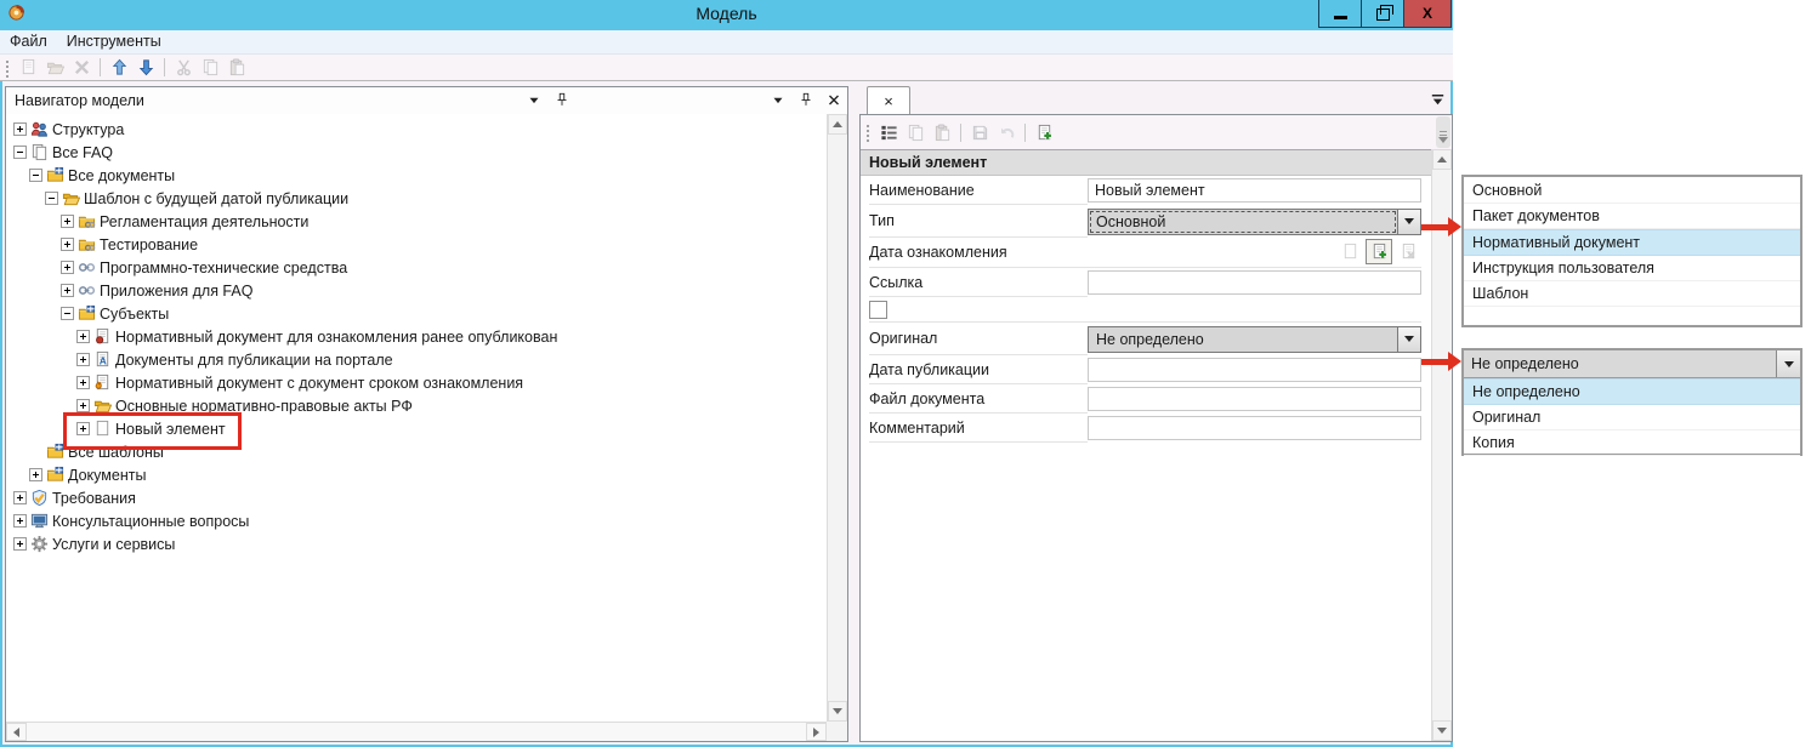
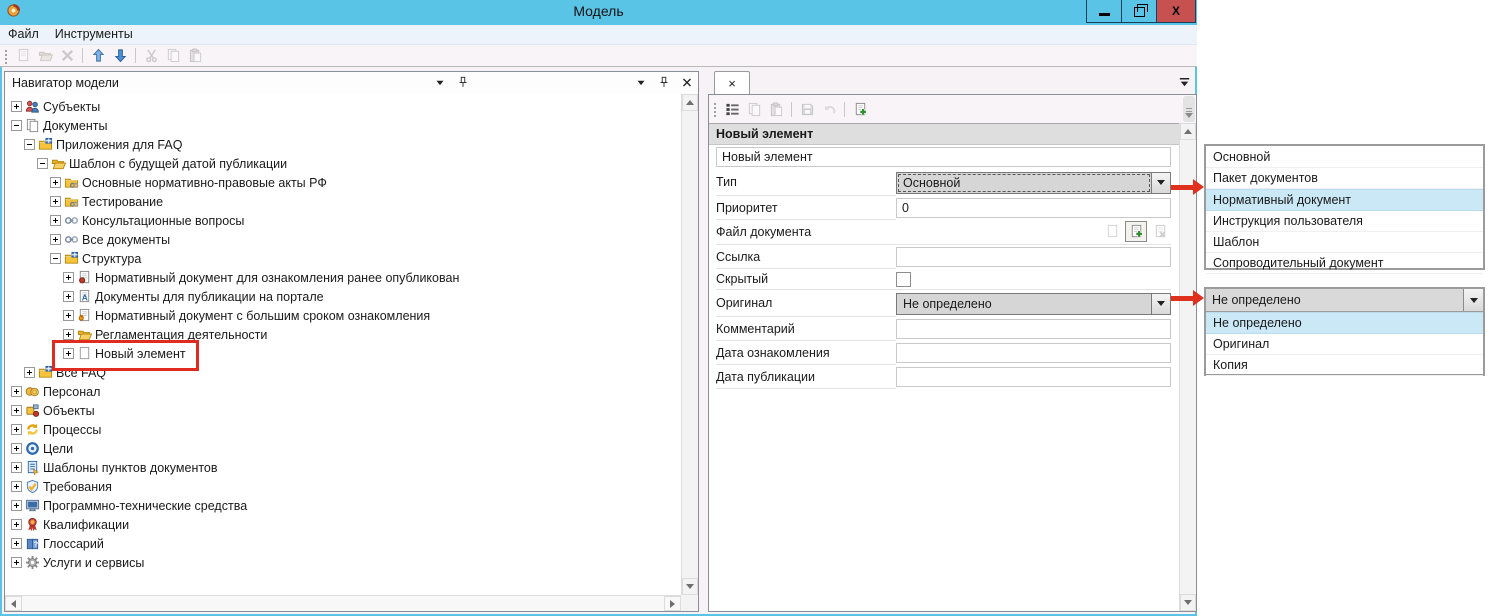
  Модель
  X
  Файл Инструменты
  Навигатор модели
- Структура
+ Субъекты
- Все FAQ
+ Документы
- Все документы
+ Приложения для FAQ
  Шаблон с будущей датой публикации
- Регламентация деятельности
+ Основные нормативно-правовые акты РФ
  Тестирование
- Программно-технические средства
+ Консультационные вопросы
- Приложения для FAQ
+ Все документы
- Субъекты
+ Структура
  Нормативный документ для ознакомления ранее опубликован
  A
  Документы для публикации на портале
- Нормативный документ с документ сроком ознакомления
+ Нормативный документ с большим сроком ознакомления
- Основные нормативно-правовые акты РФ
+ Регламентация деятельности
  Новый элемент
- Все шаблоны
- Документы
+ Все FAQ
+ Персонал
+ Объекты
+ Процессы
+ Цели
+ Шаблоны пунктов документов
  Требования
- Консультационные вопросы
+ Программно-технические средства
+ Квалификации
+ ?
+ Глоссарий
  Услуги и сервисы
  ×
  Новый элемент
- Наименование
  Новый элемент
  Тип
  Основной
+ Приоритет
+ 0
- Дата ознакомления
+ Файл документа
  Ссылка
+ Скрытый
  Оригинал
  Не определено
- Дата публикации
+ Комментарий
- Файл документа
+ Дата ознакомления
- Комментарий
+ Дата публикации
  Основной
  Пакет документов
  Нормативный документ
  Инструкция пользователя
  Шаблон
+ Сопроводительный документ
  Не определено
  Не определено
  Оригинал
  Копия
